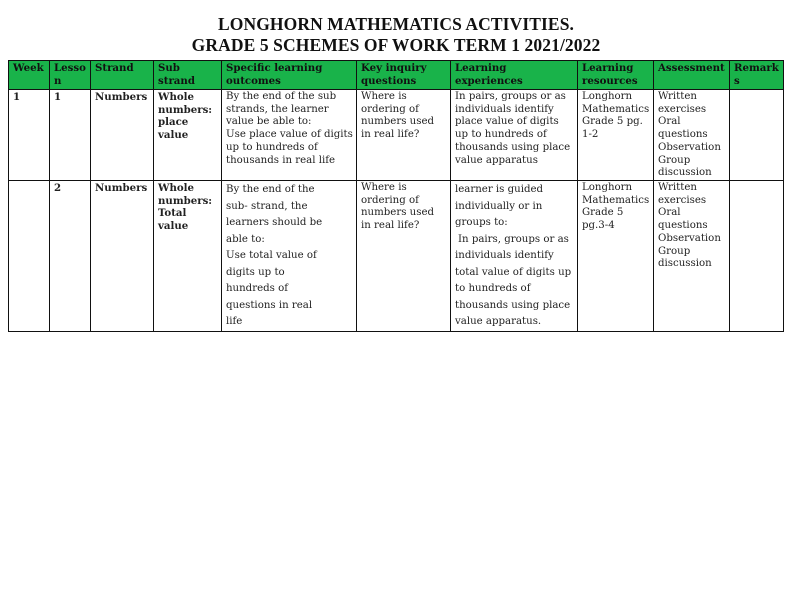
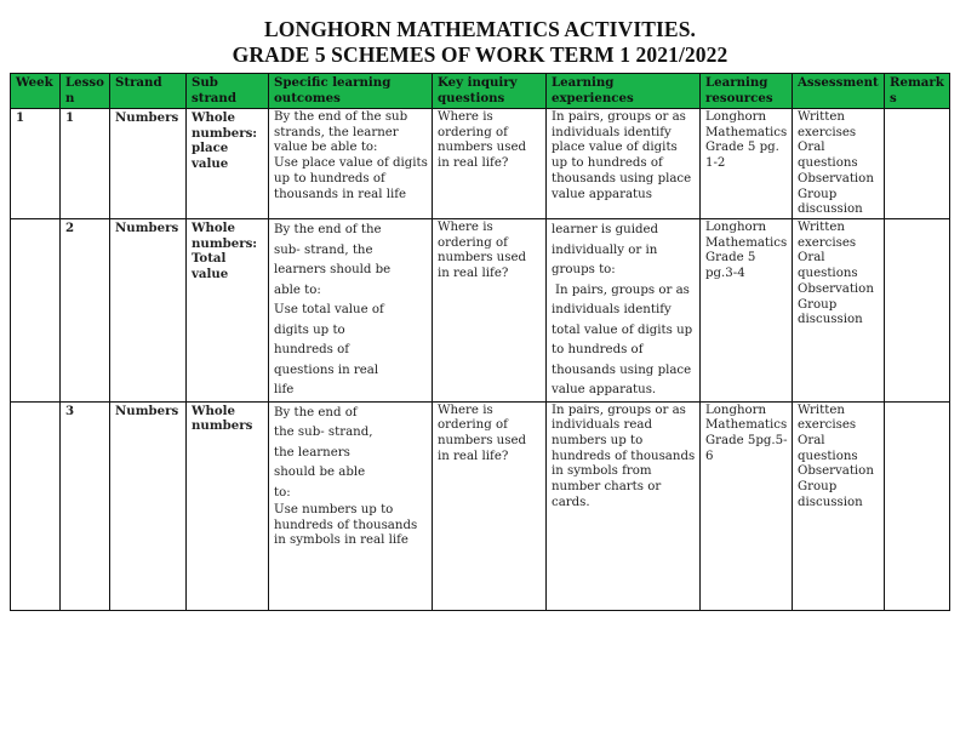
  LONGHORN MATHEMATICS ACTIVITIES.
  GRADE 5 SCHEMES OF WORK TERM 1 2021/2022
  Week	Lesson	Strand	Sub strand	Specific learning outcomes	Key inquiry questions	Learning experiences	Learning resources	Assessment	Remarks
  1	1	Numbers	Whole numbers: place value	By the end of the sub strands, the learner value be able to: Use place value of digits up to hundreds of thousands in real life	Where is ordering of numbers used in real life?	In pairs, groups or as individuals identify place value of digits up to hundreds of thousands using place value apparatus	Longhorn Mathematics Grade 5 pg. 1-2	Written exercises Oral questions Observation Group discussion
  	2	Numbers	Whole numbers: Total value	By the end of the sub- strand, the learners should be able to: Use total value of digits up to hundreds of questions in real life	Where is ordering of numbers used in real life?	learner is guided individually or in groups to: In pairs, groups or as individuals identify total value of digits up to hundreds of thousands using place value apparatus.	Longhorn Mathematics Grade 5 pg.3-4	Written exercises Oral questions Observation Group discussion
+ 	3	Numbers	Whole numbers	By the end of the sub- strand, the learners should be able to: Use numbers up to hundreds of thousands in symbols in real life	Where is ordering of numbers used in real life?	In pairs, groups or as individuals read numbers up to hundreds of thousands in symbols from number charts or cards.	Longhorn Mathematics Grade 5pg.5-6	Written exercises Oral questions Observation Group discussion
